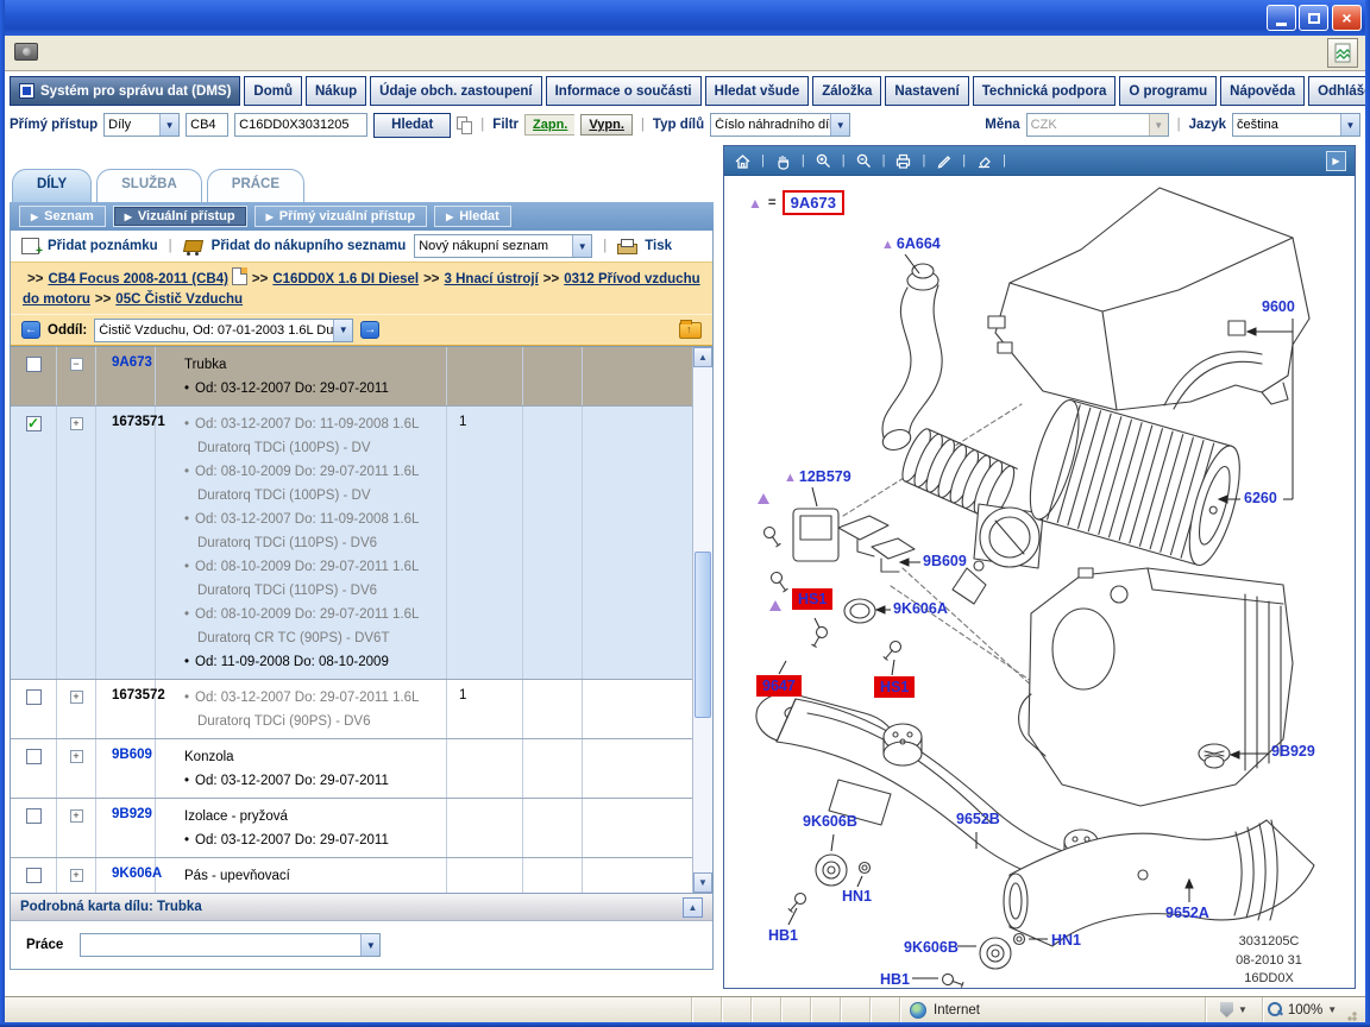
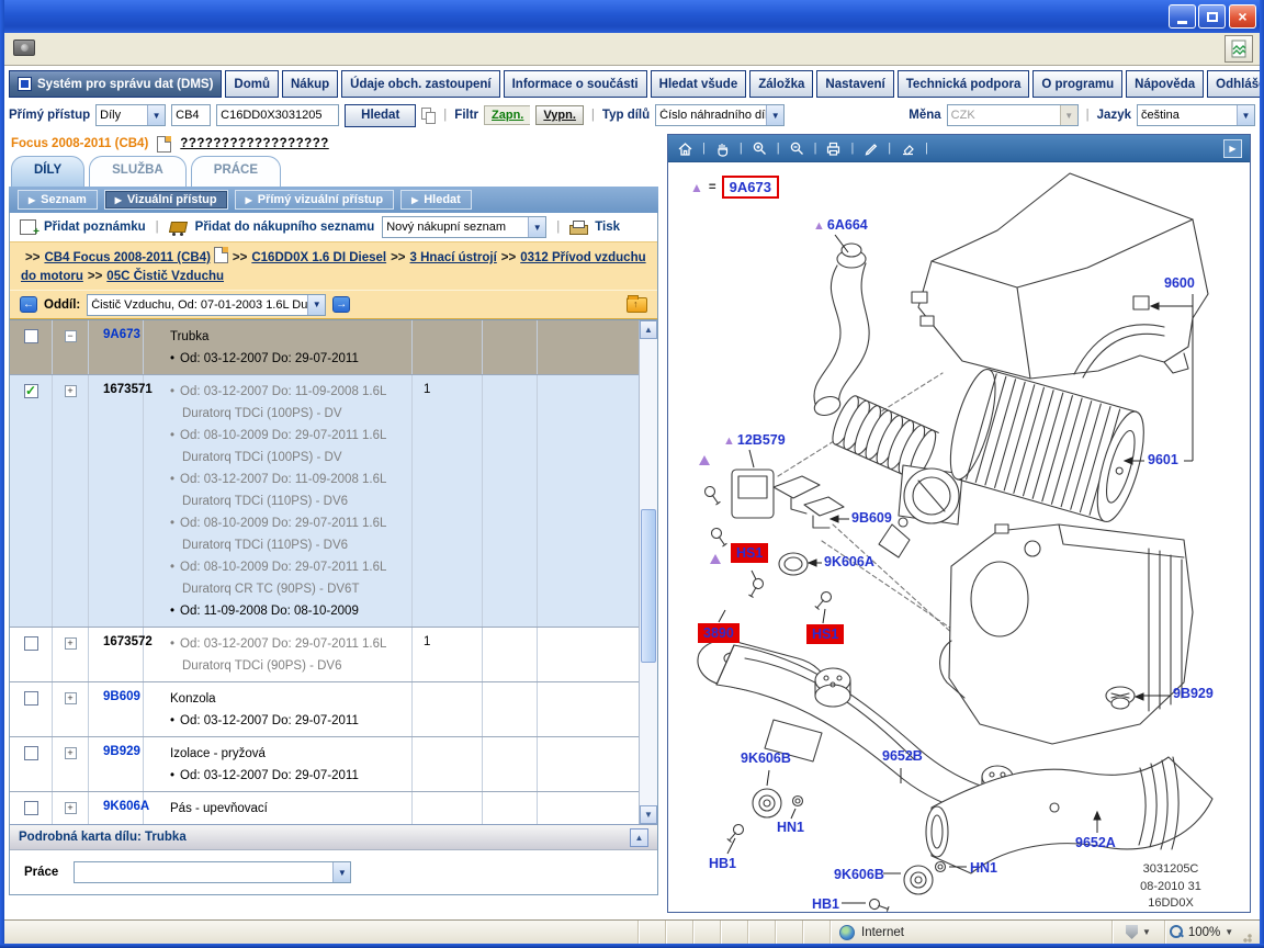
  ×
  Systém pro správu dat (DMS)
  Domů
  Nákup
  Údaje obch. zastoupení
  Informace o součásti
  Hledat všude
  Záložka
  Nastavení
  Technická podpora
  O programu
  Nápověda
  Přímý přístup
  Díly
  ▼
  CB4
  C16DD0X3031205
  Hledat
  |
  Filtr
  Zapn.
  Vypn.
  |
  Typ dílů
  Číslo náhradního dí
  ▼
  Měna
  CZK
  ▼
  |
  Jazyk
  čeština
  ▼
+ Focus 2008-2011 (CB4)
+ ??????????????????
  DÍLY
  SLUŽBA
  PRÁCE
  ▶
  Seznam
  ▶
  Vizuální přístup
  ▶
  Přímý vizuální přístup
  ▶
  Hledat
  Přidat poznámku
  |
  Přidat do nákupního seznamu
  Nový nákupní seznam
  ▼
  |
  Tisk
  >> CB4 Focus 2008-2011 (CB4) >> C16DD0X 1.6 DI Diesel >> 3 Hnací ústrojí >> 0312 Přívod vzduchu do motoru >> 05C Čistič Vzduchu
  ←
  Oddíl:
  Čistič Vzduchu, Od: 07-01-2003 1.6L Du
  ▼
  →
  −
  9A673
  Trubka
  • Od: 03-12-2007 Do: 29-07-2011
  ✓
  +
  1673571
  • Od: 03-12-2007 Do: 11-09-2008 1.6L Duratorq TDCi (100PS) - DV
  • Od: 08-10-2009 Do: 29-07-2011 1.6L Duratorq TDCi (100PS) - DV
  • Od: 03-12-2007 Do: 11-09-2008 1.6L Duratorq TDCi (110PS) - DV6
  • Od: 08-10-2009 Do: 29-07-2011 1.6L Duratorq TDCi (110PS) - DV6
  • Od: 08-10-2009 Do: 29-07-2011 1.6L Duratorq CR TC (90PS) - DV6T
  • Od: 11-09-2008 Do: 08-10-2009
  1
  +
  1673572
  • Od: 03-12-2007 Do: 29-07-2011 1.6L Duratorq TDCi (90PS) - DV6
  1
  +
  9B609
  Konzola
  • Od: 03-12-2007 Do: 29-07-2011
  +
  9B929
  Izolace - pryžová
  • Od: 03-12-2007 Do: 29-07-2011
  +
  9K606A
  Pás - upevňovací
  ▲
  ▼
  Podrobná karta dílu: Trubka
  ▲
  Práce
  ▼
  |
  |
  |
  |
  |
  |
  |
  ▶
  ▲
  =
  9A673
  ▲ 6A664
  9600
  ▲ 12B579
- 6260
+ 9601
  9B609
  HS1
  9K606A
- 9647
+ 3890
  HS1
  9B929
  9K606B
  9652B
  HN1
  HB1
  9K606B
  HN1
  HB1
  9652A
  3031205C
  08-2010 31
  16DD0X
  Internet
  ▼
  100%
  ▼
